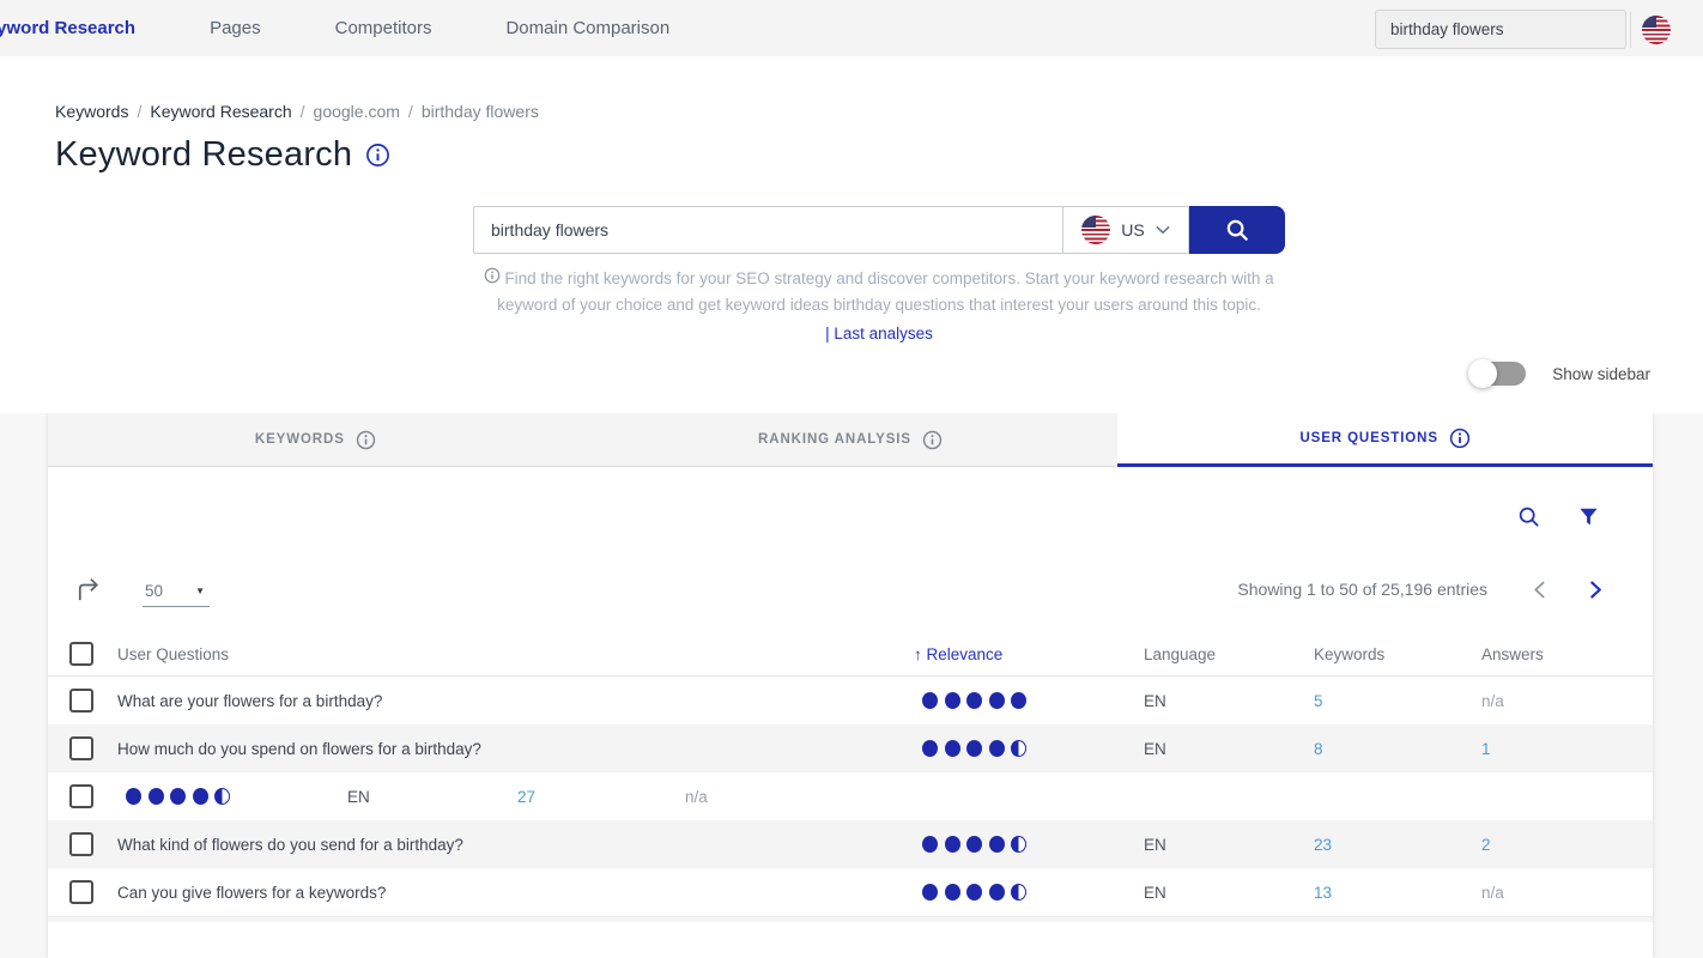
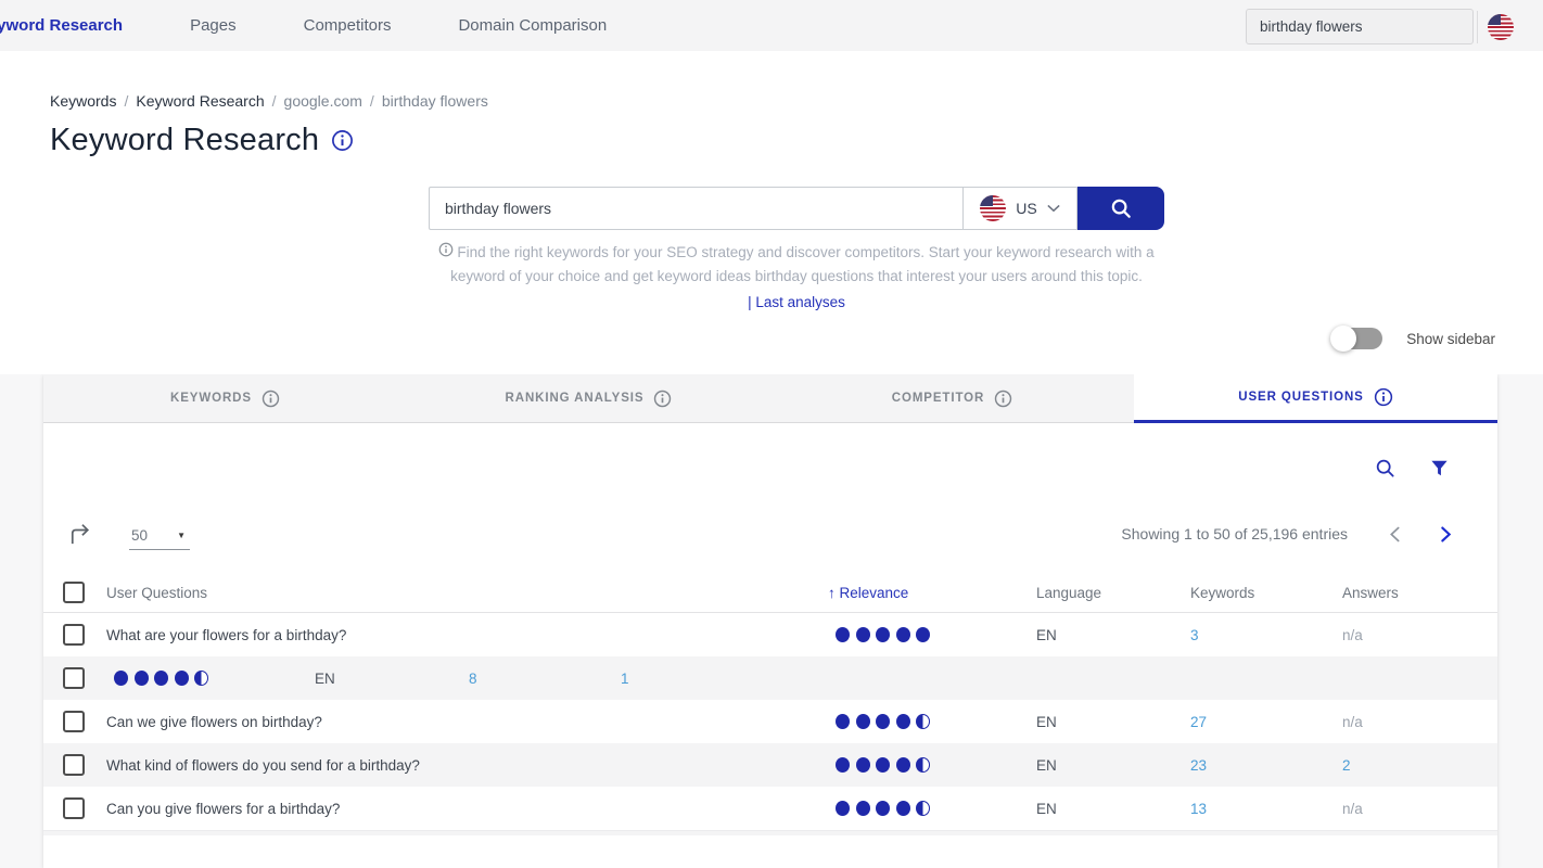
  yword Research
  Pages
  Competitors
  Domain Comparison
  birthday flowers
  Keywords
  /
  Keyword Research
  /
  google.com
  /
  birthday flowers
  Keyword Research
  birthday flowers
  US
  Find the right keywords for your SEO strategy and discover competitors. Start your keyword research with a
  keyword of your choice and get keyword ideas birthday questions that interest your users around this topic.
  | Last analyses
  Show sidebar
  KEYWORDS
  RANKING ANALYSIS
+ COMPETITOR
  USER QUESTIONS
  50
  ▼
  Showing 1 to 50 of 25,196 entries
  User Questions
  ↑ Relevance
  Language
  Keywords
  Answers
  What are your flowers for a birthday?
  EN
- 5
+ 3
  n/a
- How much do you spend on flowers for a birthday?
  EN
  8
  1
+ Can we give flowers on birthday?
  EN
  27
  n/a
  What kind of flowers do you send for a birthday?
  EN
  23
  2
- Can you give flowers for a keywords?
+ Can you give flowers for a birthday?
  EN
  13
  n/a
